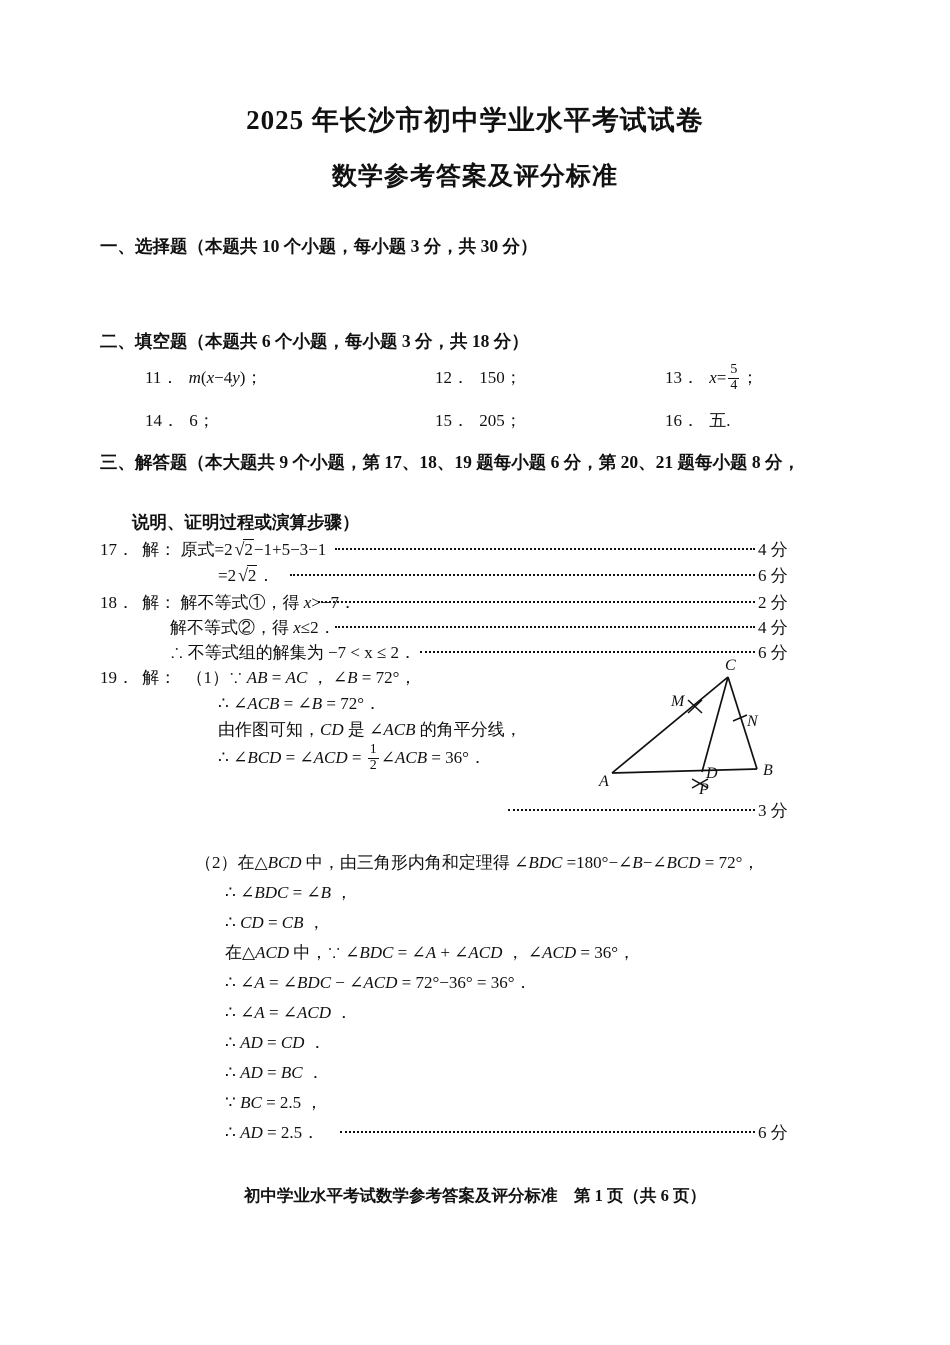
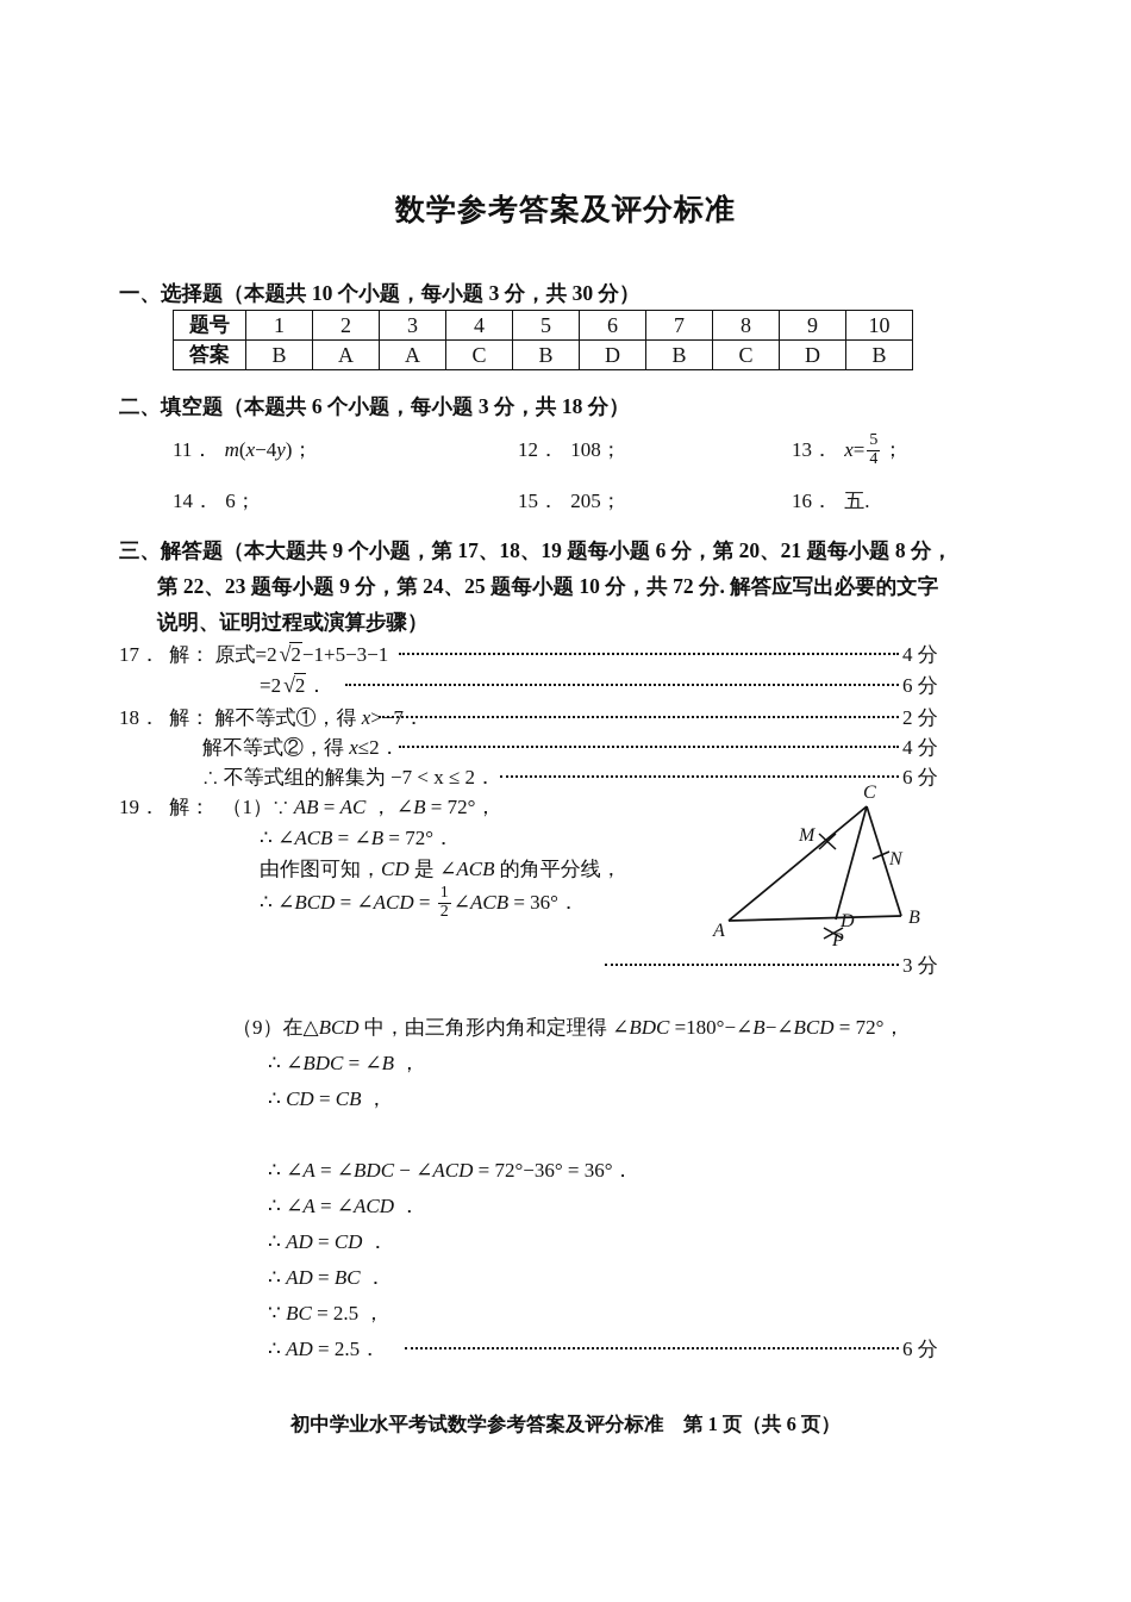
- 2025 年长沙市初中学业水平考试试卷
  数学参考答案及评分标准
  一、选择题（本题共 10 个小题，每小题 3 分，共 30 分）
+ 题号	1	2	3	4	5	6	7	8	9	10
+ 答案	B	A	A	C	B	D	B	C	D	B
  二、填空题（本题共 6 个小题，每小题 3 分，共 18 分）
  11． m(x−4y)；
- 12． 150；
+ 12． 108；
  13． x=
  5
  4
  ；
  14． 6；
  15． 205；
  16． 五.
  三、解答题（本大题共 9 个小题，第 17、18、19 题每小题 6 分，第 20、21 题每小题 8 分，
+ 第 22、23 题每小题 9 分，第 24、25 题每小题 10 分，共 72 分. 解答应写出必要的文字
  说明、证明过程或演算步骤）
  17． 解： 原式=2√2−1+5−3−1
  4 分
  =2√2．
  6 分
  18． 解： 解不等式①，得 x>−7．
  2 分
  解不等式②，得 x≤2．
  4 分
  ∴ 不等式组的解集为 −7 < x ≤ 2．
  6 分
  19． 解： （1）∵ AB = AC ， ∠B = 72°，
  ∴ ∠ACB = ∠B = 72°．
  由作图可知，CD 是 ∠ACB 的角平分线，
  ∴ ∠BCD = ∠ACD =
  1
  2
  ∠ACB = 36°．
  A
  B
  C
  D
  M
  N
  P
  3 分
- （2）在△BCD 中，由三角形内角和定理得 ∠BDC =180°−∠B−∠BCD = 72°，
+ （9）在△BCD 中，由三角形内角和定理得 ∠BDC =180°−∠B−∠BCD = 72°，
  ∴ ∠BDC = ∠B ，
  ∴ CD = CB ，
- 在△ACD 中，∵ ∠BDC = ∠A + ∠ACD ， ∠ACD = 36°，
  ∴ ∠A = ∠BDC − ∠ACD = 72°−36° = 36°．
  ∴ ∠A = ∠ACD ．
  ∴ AD = CD ．
  ∴ AD = BC ．
  ∵ BC = 2.5 ，
  ∴ AD = 2.5．
  6 分
  初中学业水平考试数学参考答案及评分标准 第 1 页（共 6 页）
